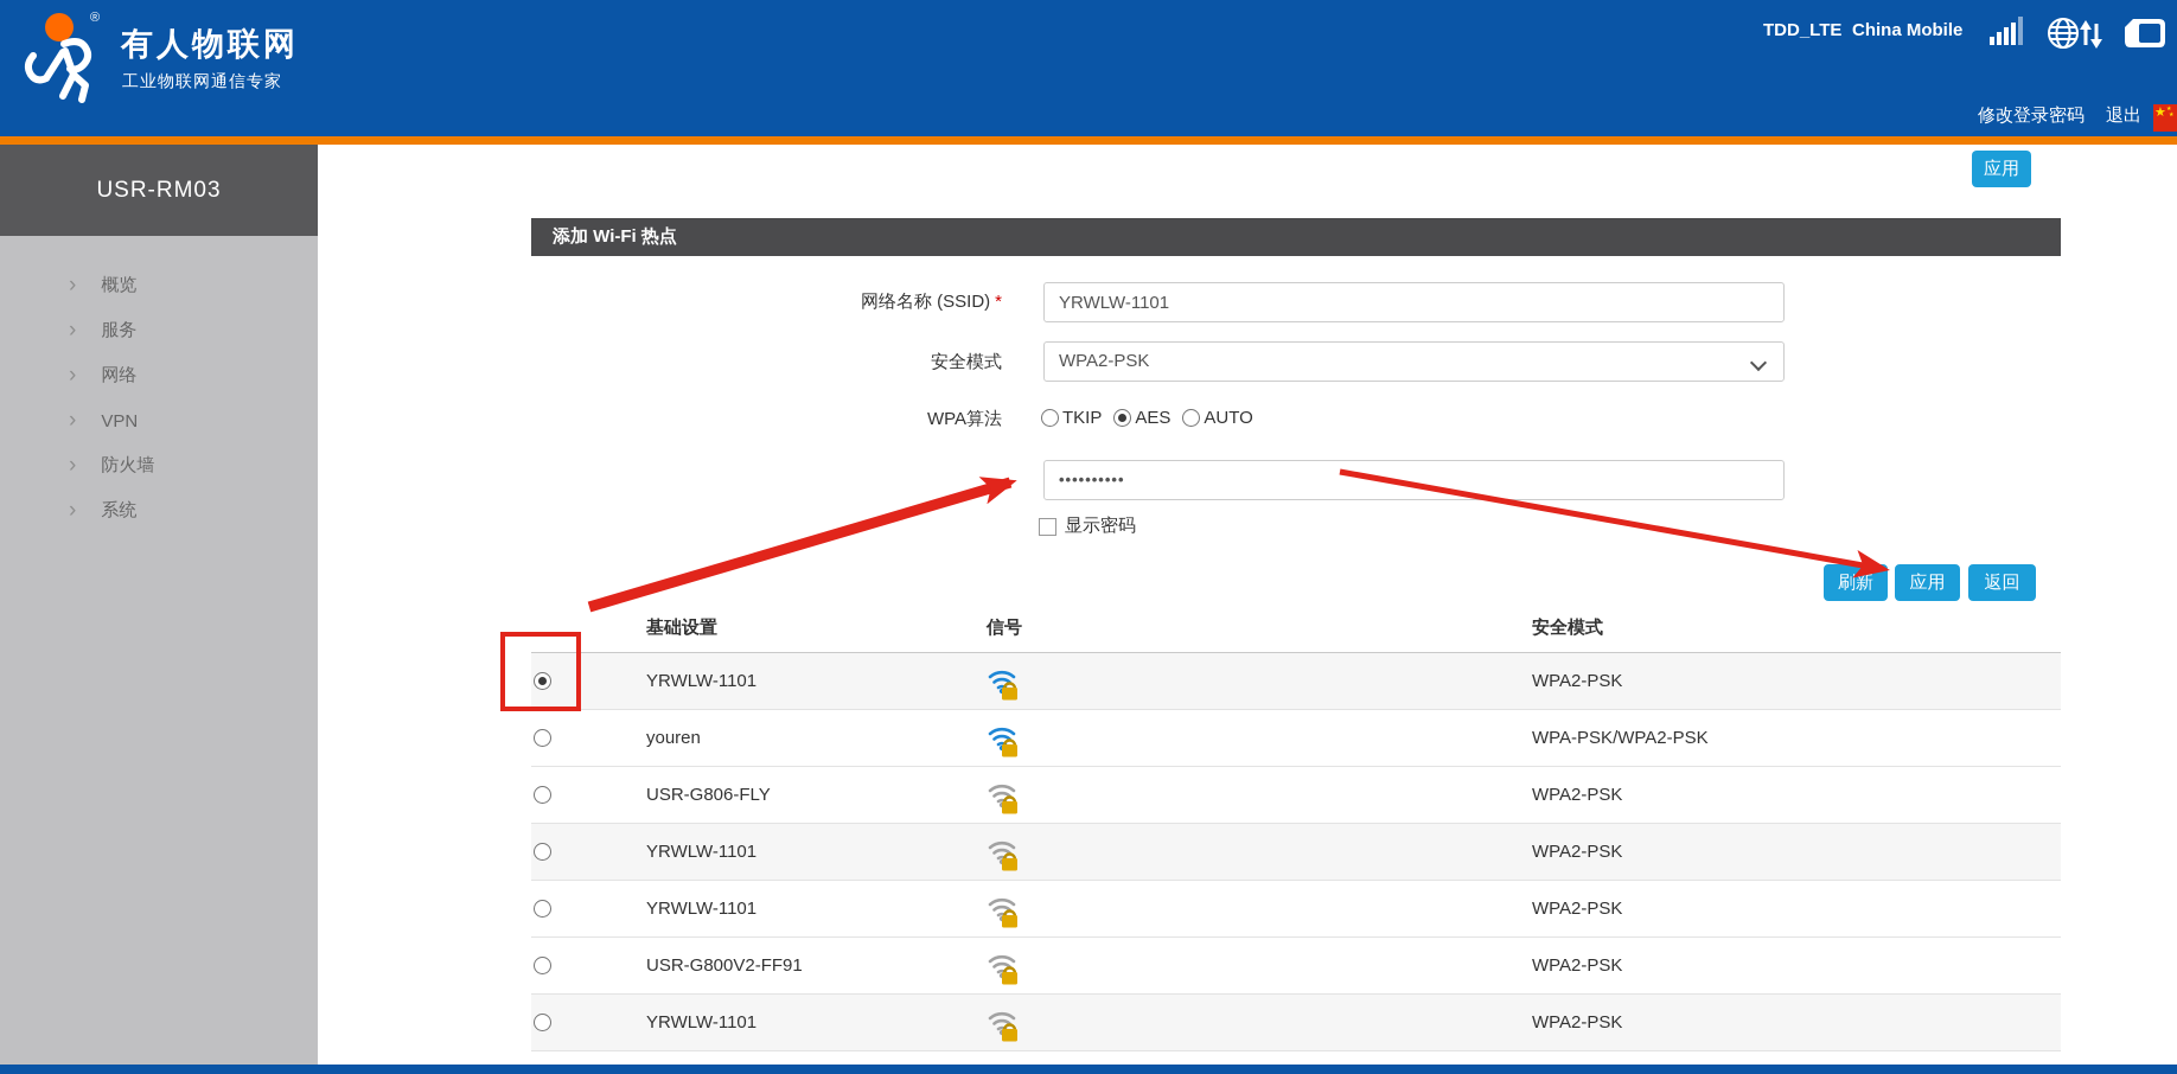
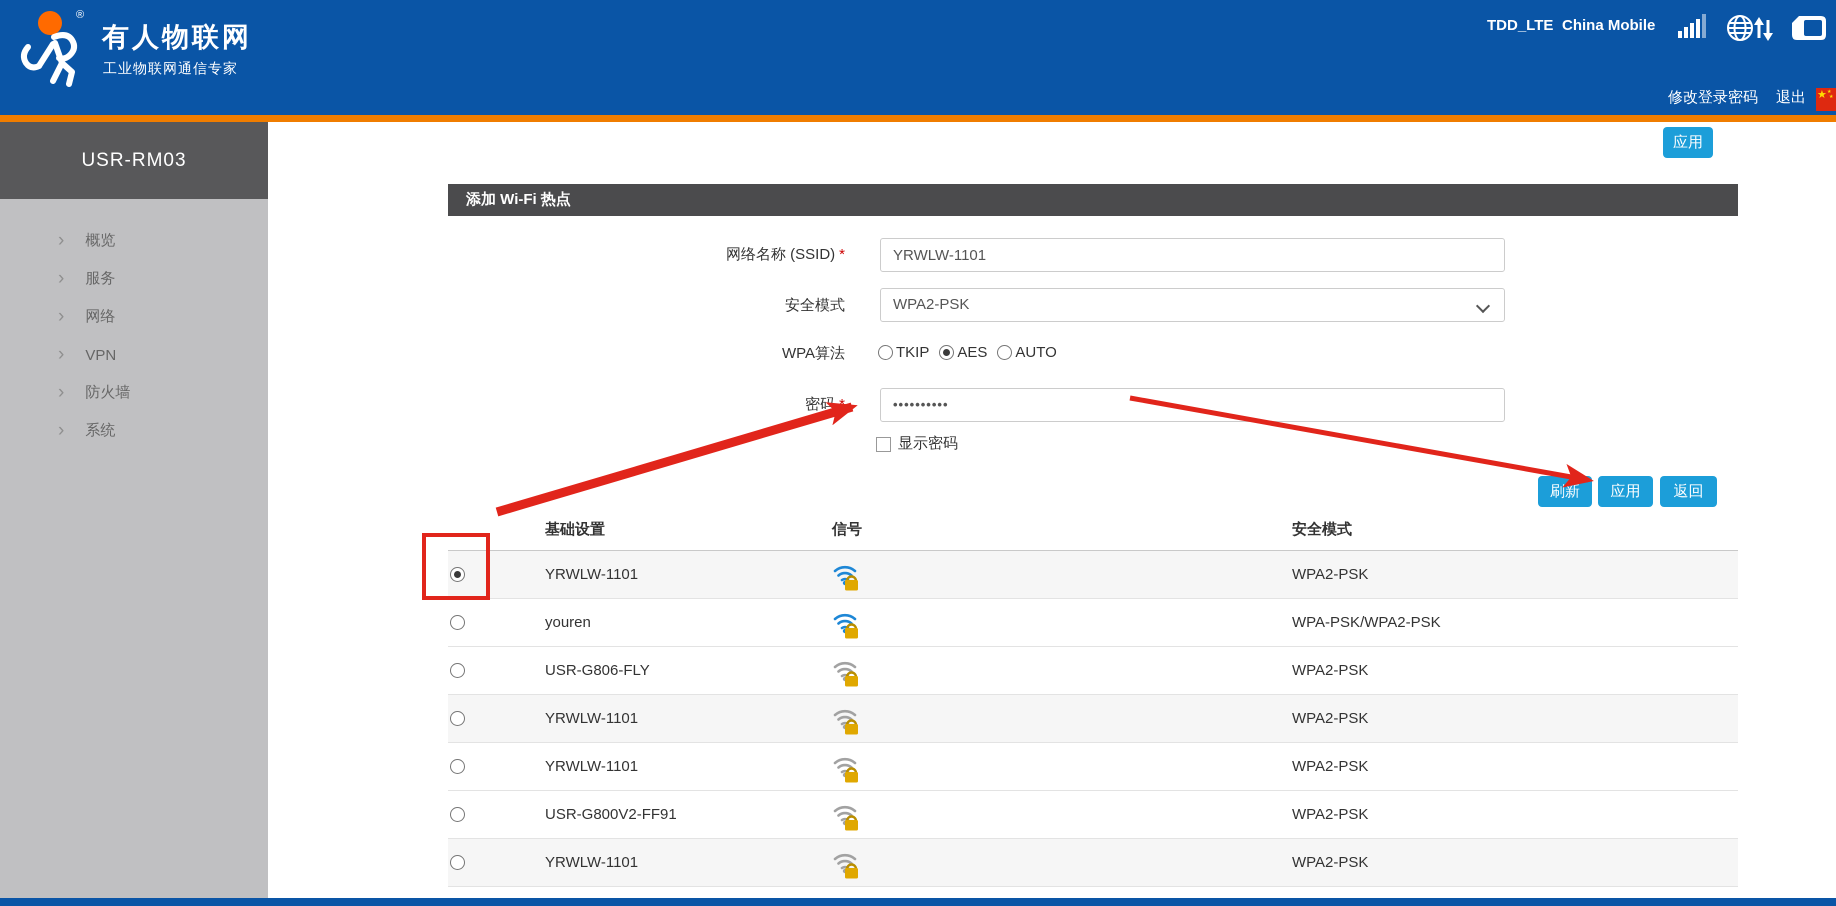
  ®
  有人物联网
  工业物联网通信专家
  TDD_LTE
  China Mobile
  修改登录密码
  退出
  ★
  USR-RM03
  ›
  概览
  ›
  服务
  ›
  网络
  ›
  VPN
  ›
  防火墙
  ›
  系统
  应用
  添加 Wi-Fi 热点
  网络名称 (SSID) *
  YRWLW-1101
  安全模式
  WPA2-PSK
  WPA算法
  TKIP
  AES
  AUTO
+ 密码 *
  ••••••••••
  显示密码
  刷新
  应用
  返回
  基础设置
  信号
  安全模式
  YRWLW-1101
  WPA2-PSK
  youren
  WPA-PSK/WPA2-PSK
  USR-G806-FLY
  WPA2-PSK
  YRWLW-1101
  WPA2-PSK
  YRWLW-1101
  WPA2-PSK
  USR-G800V2-FF91
  WPA2-PSK
  YRWLW-1101
  WPA2-PSK
